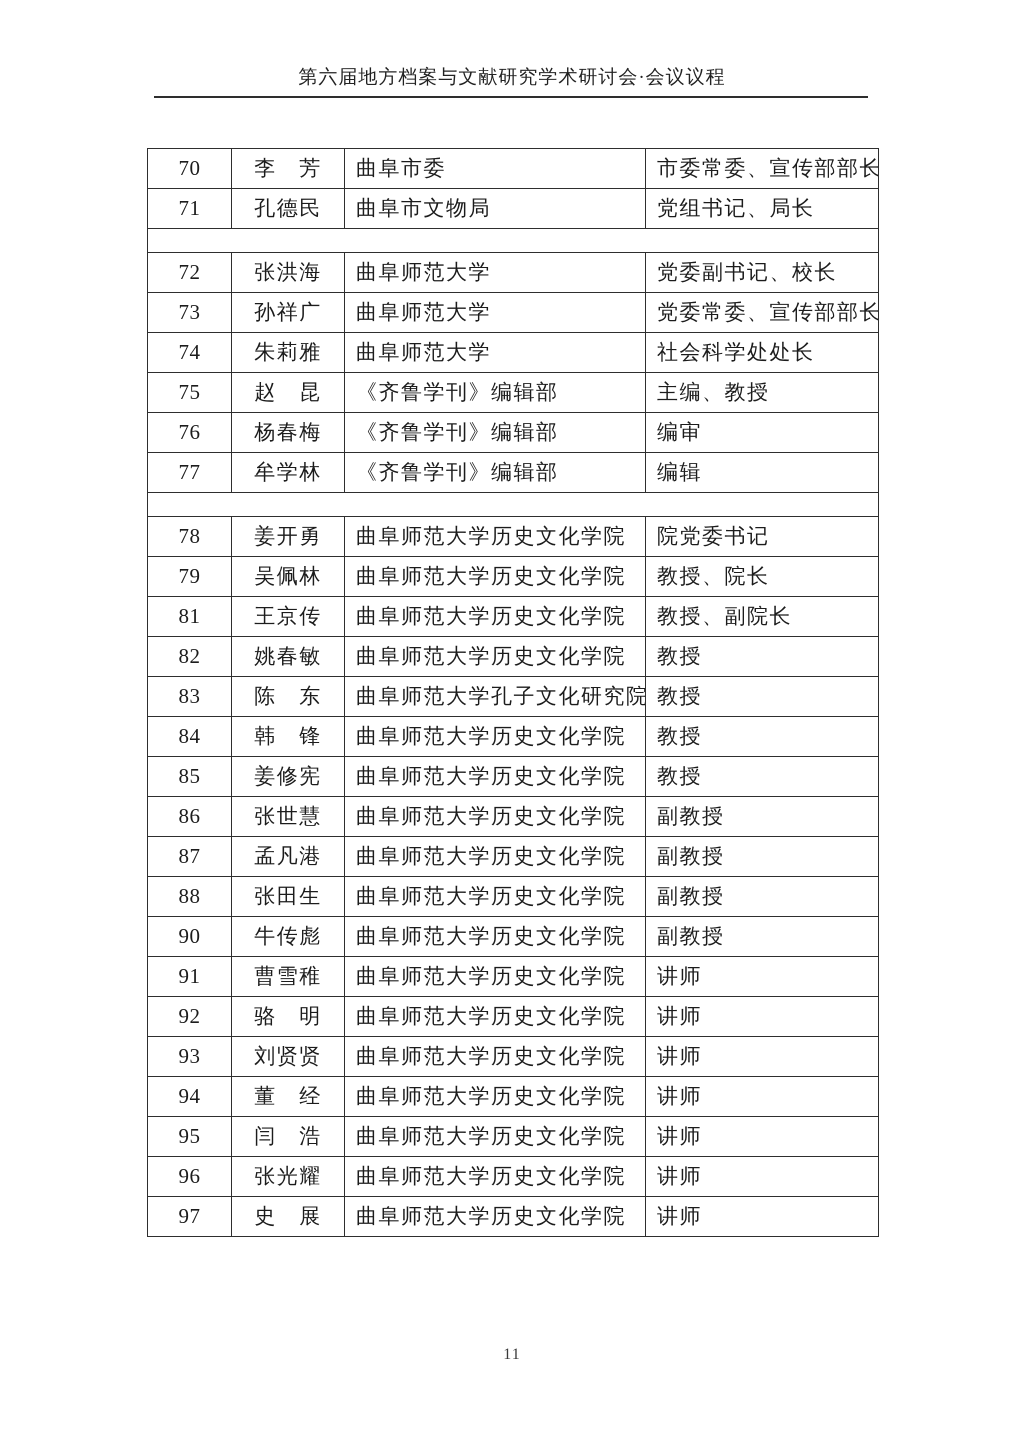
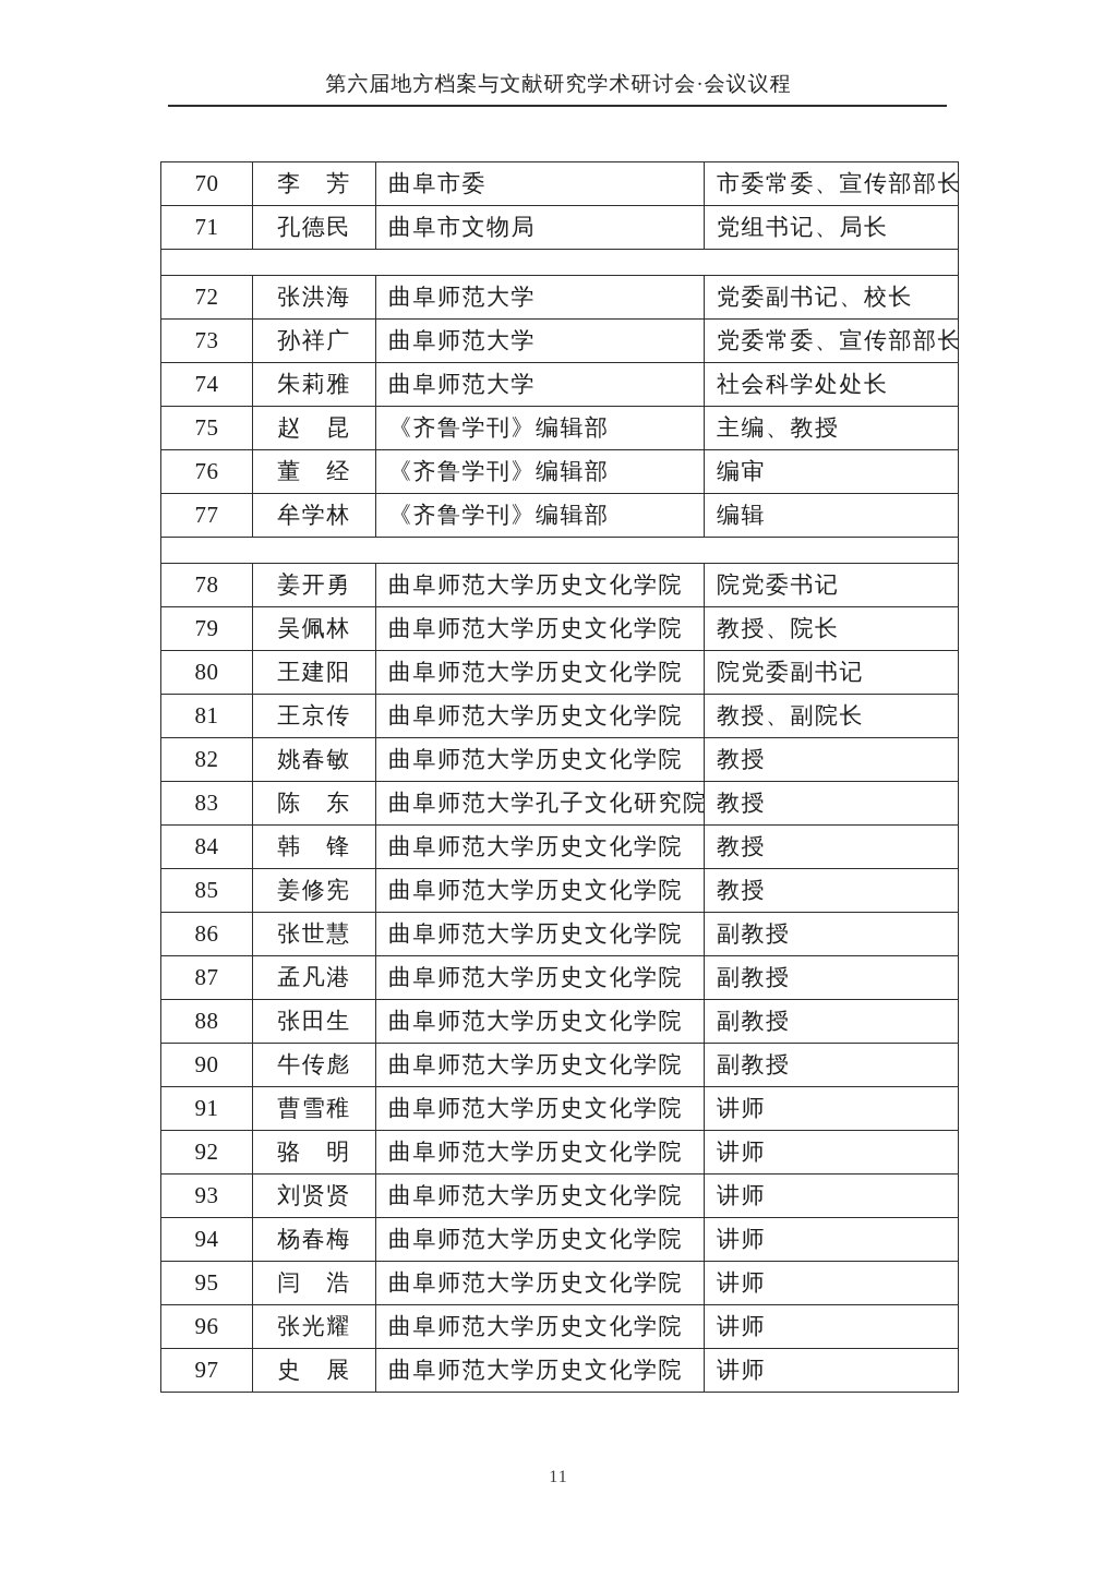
  第六届地方档案与文献研究学术研讨会·会议议程
  70	李 芳	曲阜市委	市委常委、宣传部部长
  71	孔德民	曲阜市文物局	党组书记、局长
  72	张洪海	曲阜师范大学	党委副书记、校长
  73	孙祥广	曲阜师范大学	党委常委、宣传部部长
  74	朱莉雅	曲阜师范大学	社会科学处处长
  75	赵 昆	《齐鲁学刊》编辑部	主编、教授
- 76	杨春梅	《齐鲁学刊》编辑部	编审
+ 76	董 经	《齐鲁学刊》编辑部	编审
  77	牟学林	《齐鲁学刊》编辑部	编辑
  78	姜开勇	曲阜师范大学历史文化学院	院党委书记
  79	吴佩林	曲阜师范大学历史文化学院	教授、院长
+ 80	王建阳	曲阜师范大学历史文化学院	院党委副书记
  81	王京传	曲阜师范大学历史文化学院	教授、副院长
  82	姚春敏	曲阜师范大学历史文化学院	教授
  83	陈 东	曲阜师范大学孔子文化研究院	教授
  84	韩 锋	曲阜师范大学历史文化学院	教授
  85	姜修宪	曲阜师范大学历史文化学院	教授
  86	张世慧	曲阜师范大学历史文化学院	副教授
  87	孟凡港	曲阜师范大学历史文化学院	副教授
  88	张田生	曲阜师范大学历史文化学院	副教授
  90	牛传彪	曲阜师范大学历史文化学院	副教授
  91	曹雪稚	曲阜师范大学历史文化学院	讲师
  92	骆 明	曲阜师范大学历史文化学院	讲师
  93	刘贤贤	曲阜师范大学历史文化学院	讲师
- 94	董 经	曲阜师范大学历史文化学院	讲师
+ 94	杨春梅	曲阜师范大学历史文化学院	讲师
  95	闫 浩	曲阜师范大学历史文化学院	讲师
  96	张光耀	曲阜师范大学历史文化学院	讲师
  97	史 展	曲阜师范大学历史文化学院	讲师
  11
